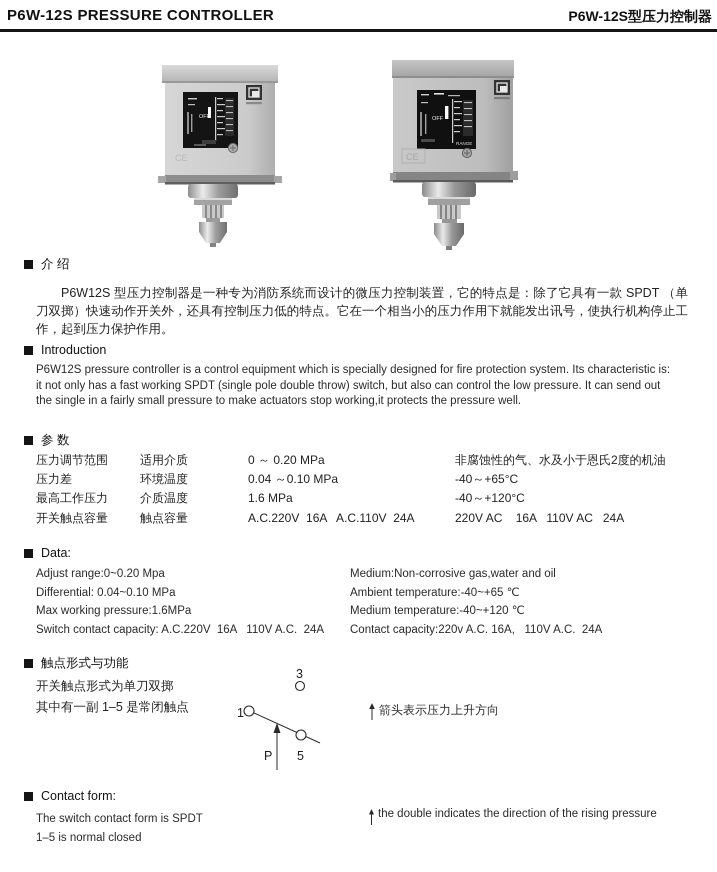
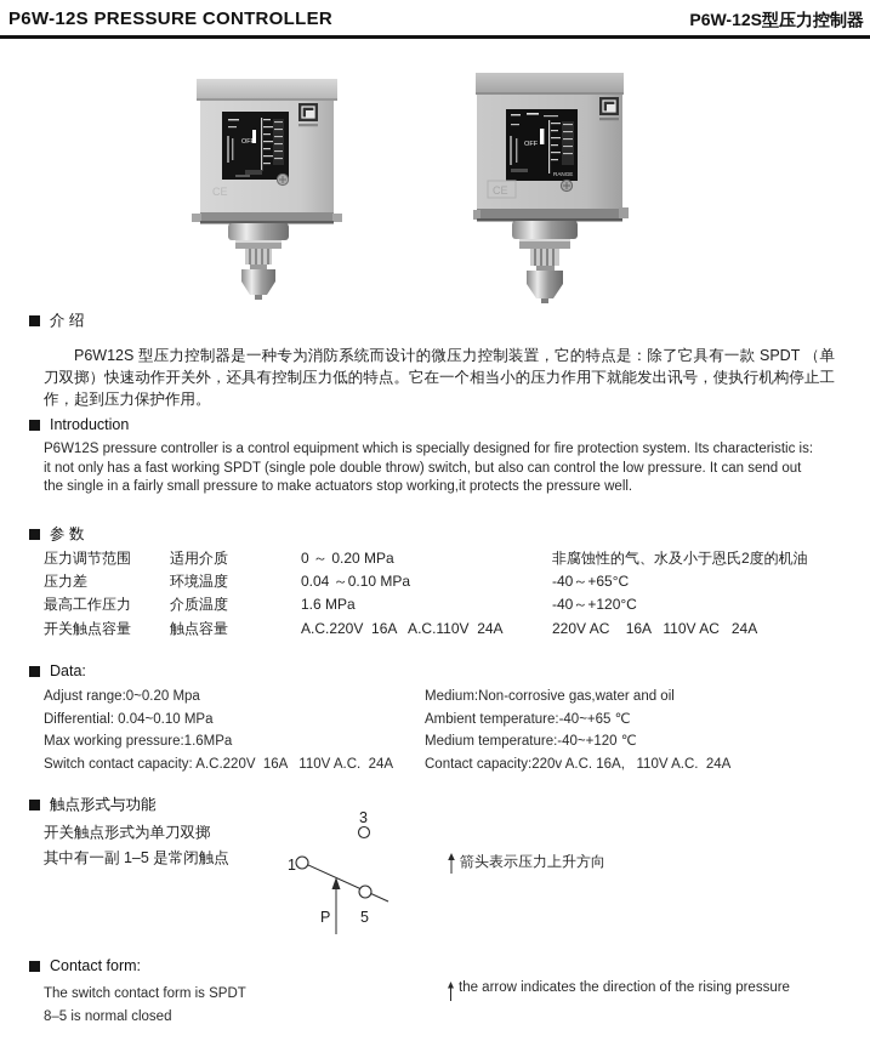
  P6W-12S PRESSURE CONTROLLER
  P6W-12S型压力控制器
  CE
  CE
  介 绍
  P6W12S 型压力控制器是一种专为消防系统而设计的微压力控制装置，它的特点是：除了它具有一款 SPDT （单刀双掷）快速动作开关外，还具有控制压力低的特点。它在一个相当小的压力作用下就能发出讯号，使执行机构停止工作，起到压力保护作用。
  Introduction
  P6W12S pressure controller is a control equipment which is specially designed for fire protection system. Its characteristic is: it not only has a fast working SPDT (single pole double throw) switch, but also can control the low pressure. It can send out the single in a fairly small pressure to make actuators stop working,it protects the pressure well.
  参 数
  压力调节范围
  适用介质
  0 ～ 0.20 MPa
  非腐蚀性的气、水及小于恩氏2度的机油
  压力差
  环境温度
  0.04 ～0.10 MPa
  -40～+65°C
  最高工作压力
  介质温度
  1.6 MPa
  -40～+120°C
  开关触点容量
  触点容量
  A.C.220V 16A A.C.110V 24A
  220V AC 16A 110V AC 24A
  Data:
  Adjust range:0~0.20 Mpa
  Differential: 0.04~0.10 MPa
  Max working pressure:1.6MPa
  Switch contact capacity: A.C.220V 16A 110V A.C. 24A
  Medium:Non-corrosive gas,water and oil
  Ambient temperature:-40~+65 ℃
  Medium temperature:-40~+120 ℃
  Contact capacity:220v A.C. 16A, 110V A.C. 24A
  触点形式与功能
  开关触点形式为单刀双掷
  其中有一副 1–5 是常闭触点
  3
  1
  P
  5
  箭头表示压力上升方向
  Contact form:
  The switch contact form is SPDT
- 1–5 is normal closed
+ 8–5 is normal closed
- the double indicates the direction of the rising pressure
+ the arrow indicates the direction of the rising pressure
